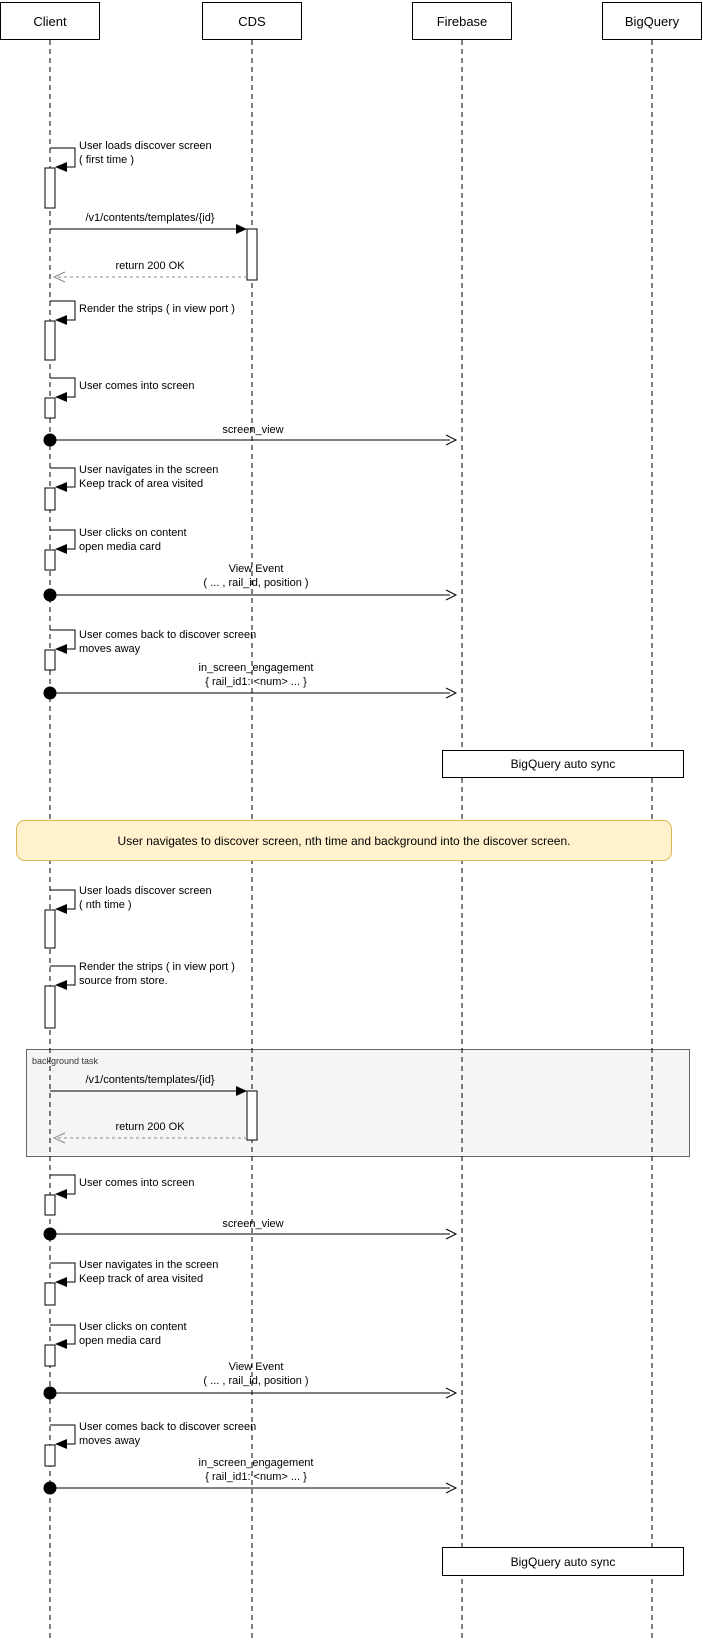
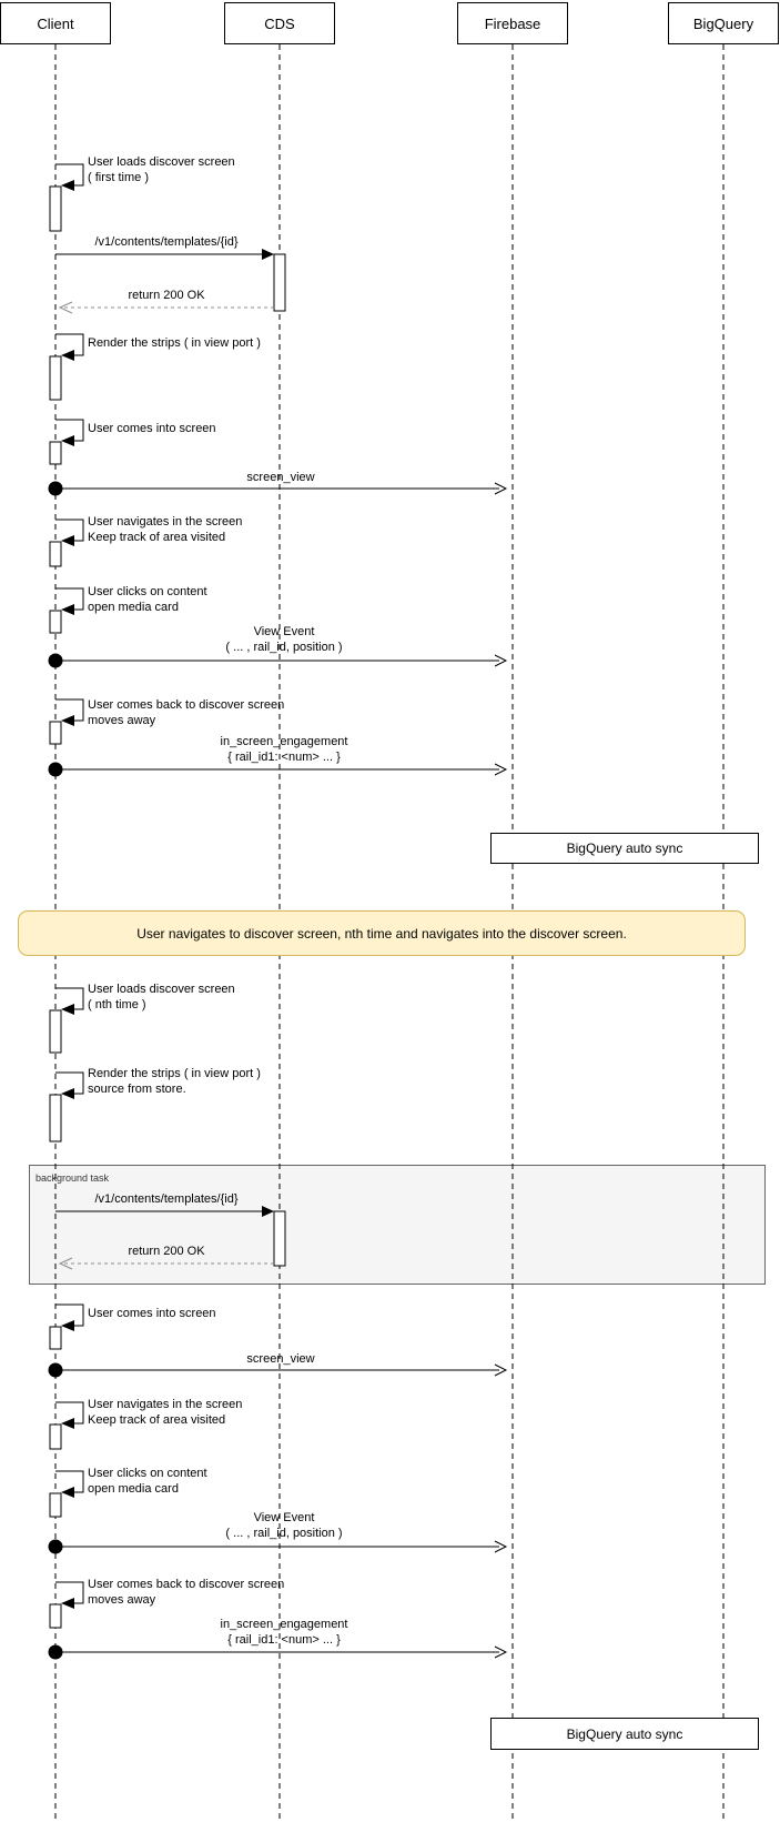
  Client
  CDS
  Firebase
  BigQuery
- User navigates to discover screen, nth time and background into the discover screen.
+ User navigates to discover screen, nth time and navigates into the discover screen.
  BigQuery auto sync
  BigQuery auto sync
  background task
  User loads discover screen
  ( first time )
  /v1/contents/templates/{id}
  return 200 OK
  Render the strips ( in view port )
  User comes into screen
  screen_view
  User navigates in the screen
  Keep track of area visited
  User clicks on content
  open media card
  View Event
  ( ... , rail_id, position )
  User comes back to discover screen
  moves away
  in_screen_engagement
  { rail_id1: <num> ... }
  User loads discover screen
  ( nth time )
  Render the strips ( in view port )
  source from store.
  /v1/contents/templates/{id}
  return 200 OK
  User comes into screen
  screen_view
  User navigates in the screen
  Keep track of area visited
  User clicks on content
  open media card
  View Event
  ( ... , rail_id, position )
  User comes back to discover screen
  moves away
  in_screen_engagement
  { rail_id1: <num> ... }
